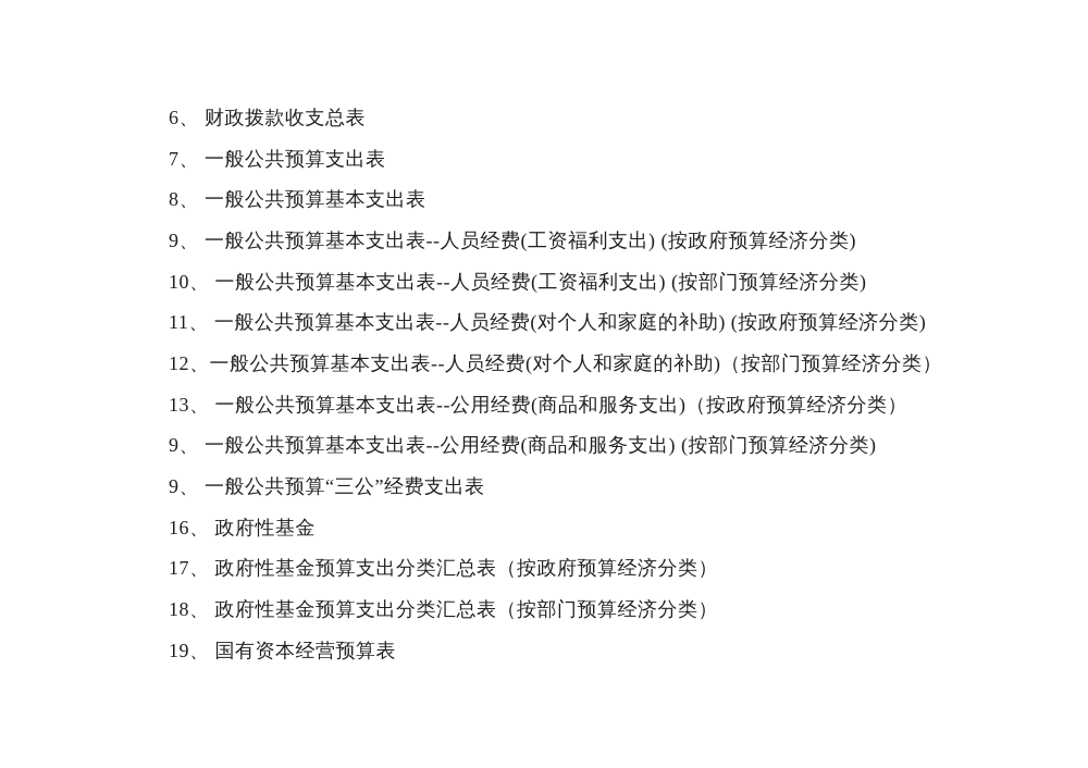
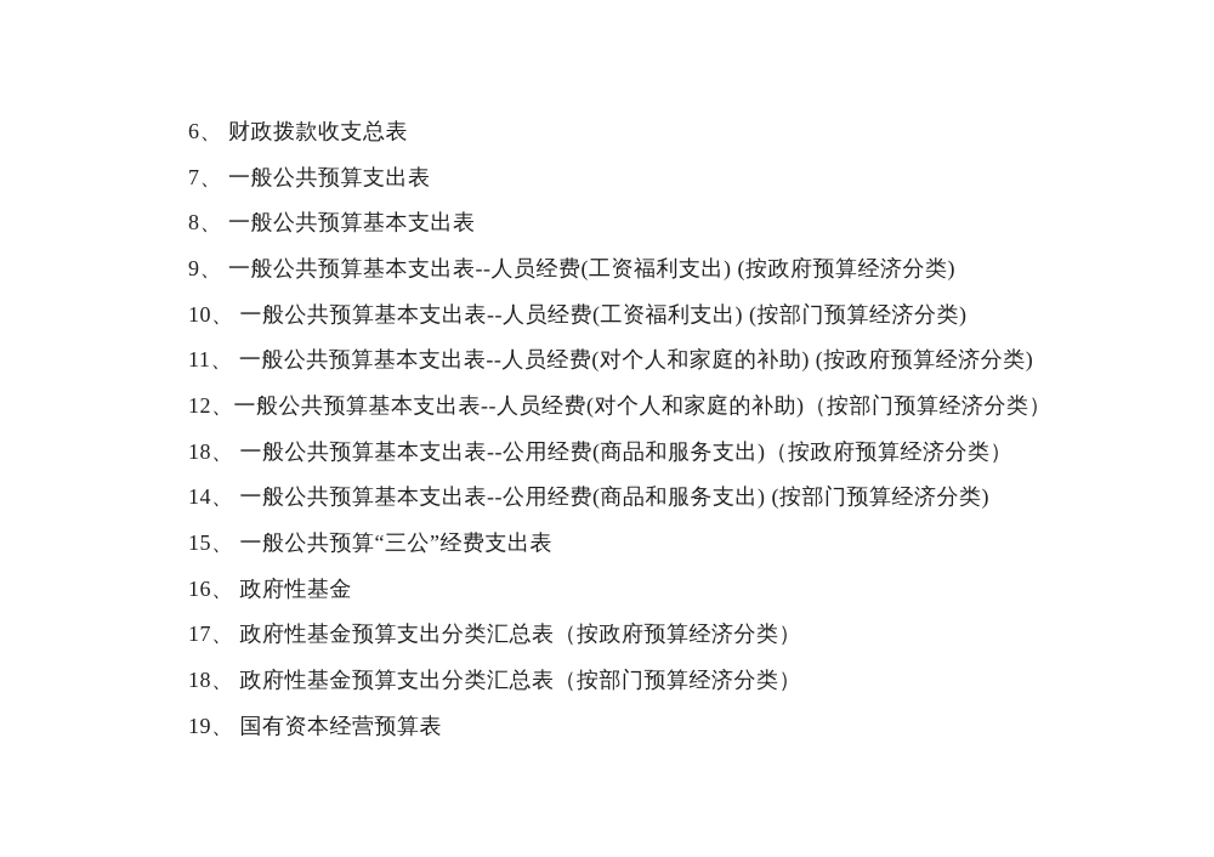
  6、 财政拨款收支总表
  7、 一般公共预算支出表
  8、 一般公共预算基本支出表
  9、 一般公共预算基本支出表--人员经费(工资福利支出) (按政府预算经济分类)
  10、 一般公共预算基本支出表--人员经费(工资福利支出) (按部门预算经济分类)
  11、 一般公共预算基本支出表--人员经费(对个人和家庭的补助) (按政府预算经济分类)
  12、一般公共预算基本支出表--人员经费(对个人和家庭的补助)（按部门预算经济分类）
- 13、 一般公共预算基本支出表--公用经费(商品和服务支出)（按政府预算经济分类）
+ 18、 一般公共预算基本支出表--公用经费(商品和服务支出)（按政府预算经济分类）
- 9、 一般公共预算基本支出表--公用经费(商品和服务支出) (按部门预算经济分类)
+ 14、 一般公共预算基本支出表--公用经费(商品和服务支出) (按部门预算经济分类)
- 9、 一般公共预算“三公”经费支出表
+ 15、 一般公共预算“三公”经费支出表
  16、 政府性基金
  17、 政府性基金预算支出分类汇总表（按政府预算经济分类）
  18、 政府性基金预算支出分类汇总表（按部门预算经济分类）
  19、 国有资本经营预算表
